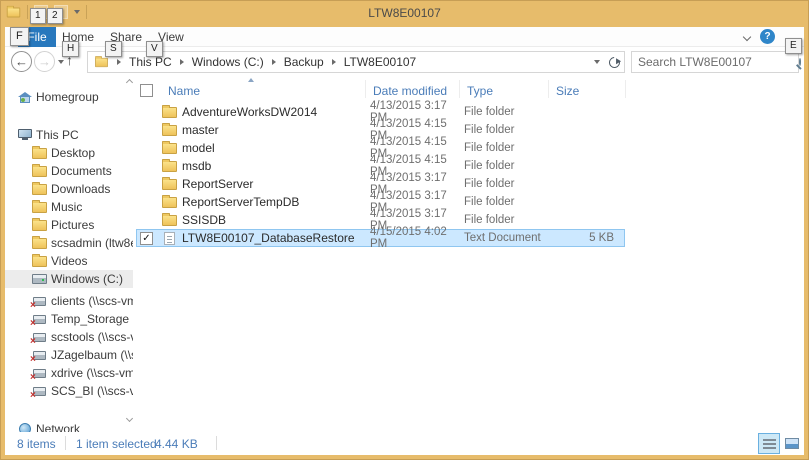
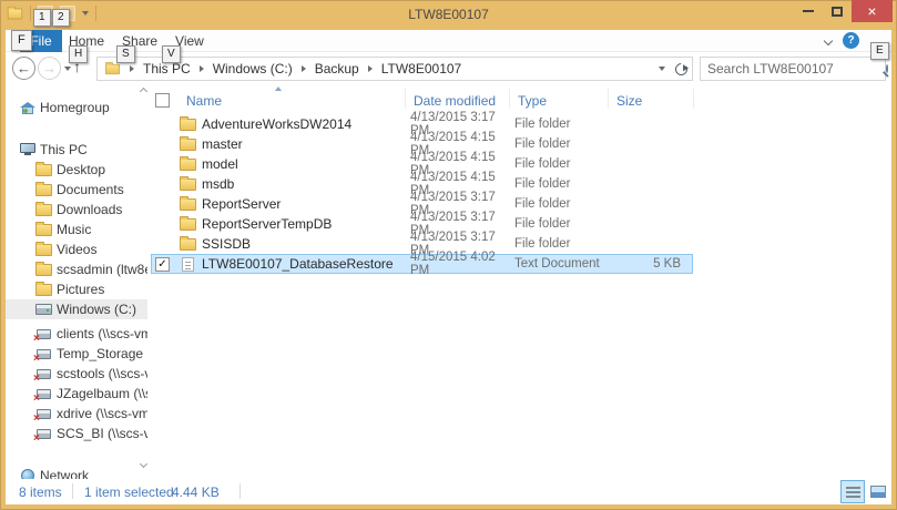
  LTW8E00107
+ ×
  1
  2
  F
  H
  S
  V
  E
  File
  Home
  Share
  View
  ?
  ←
  →
  ↑
  This PC
  Windows (C:)
  Backup
  LTW8E00107
  Search LTW8E00107
  Homegroup
  This PC
  Desktop
  Documents
  Downloads
  Music
- Pictures
+ Videos
  scsadmin (ltw8
- Videos
+ Pictures
  Windows (C:)
  clients (\\scs-vm
  Temp_Storage
  scstools (\\scs-
  JZagelbaum (\\
  xdrive (\\scs-vm
  SCS_BI (\\scs-v
  Network
  Name
  Date modified
  Type
  Size
  AdventureWorksDW2014
  4/13/2015 3:17 PM
  File folder
  master
  4/13/2015 4:15 PM
  File folder
  model
  4/13/2015 4:15 PM
  File folder
  msdb
  4/13/2015 4:15 PM
  File folder
  ReportServer
  4/13/2015 3:17 PM
  File folder
  ReportServerTempDB
  4/13/2015 3:17 PM
  File folder
  SSISDB
  4/13/2015 3:17 PM
  File folder
  LTW8E00107_DatabaseRestore
  4/15/2015 4:02 PM
  Text Document
  5 KB
  8 items
  1 item selected
  4.44 KB
